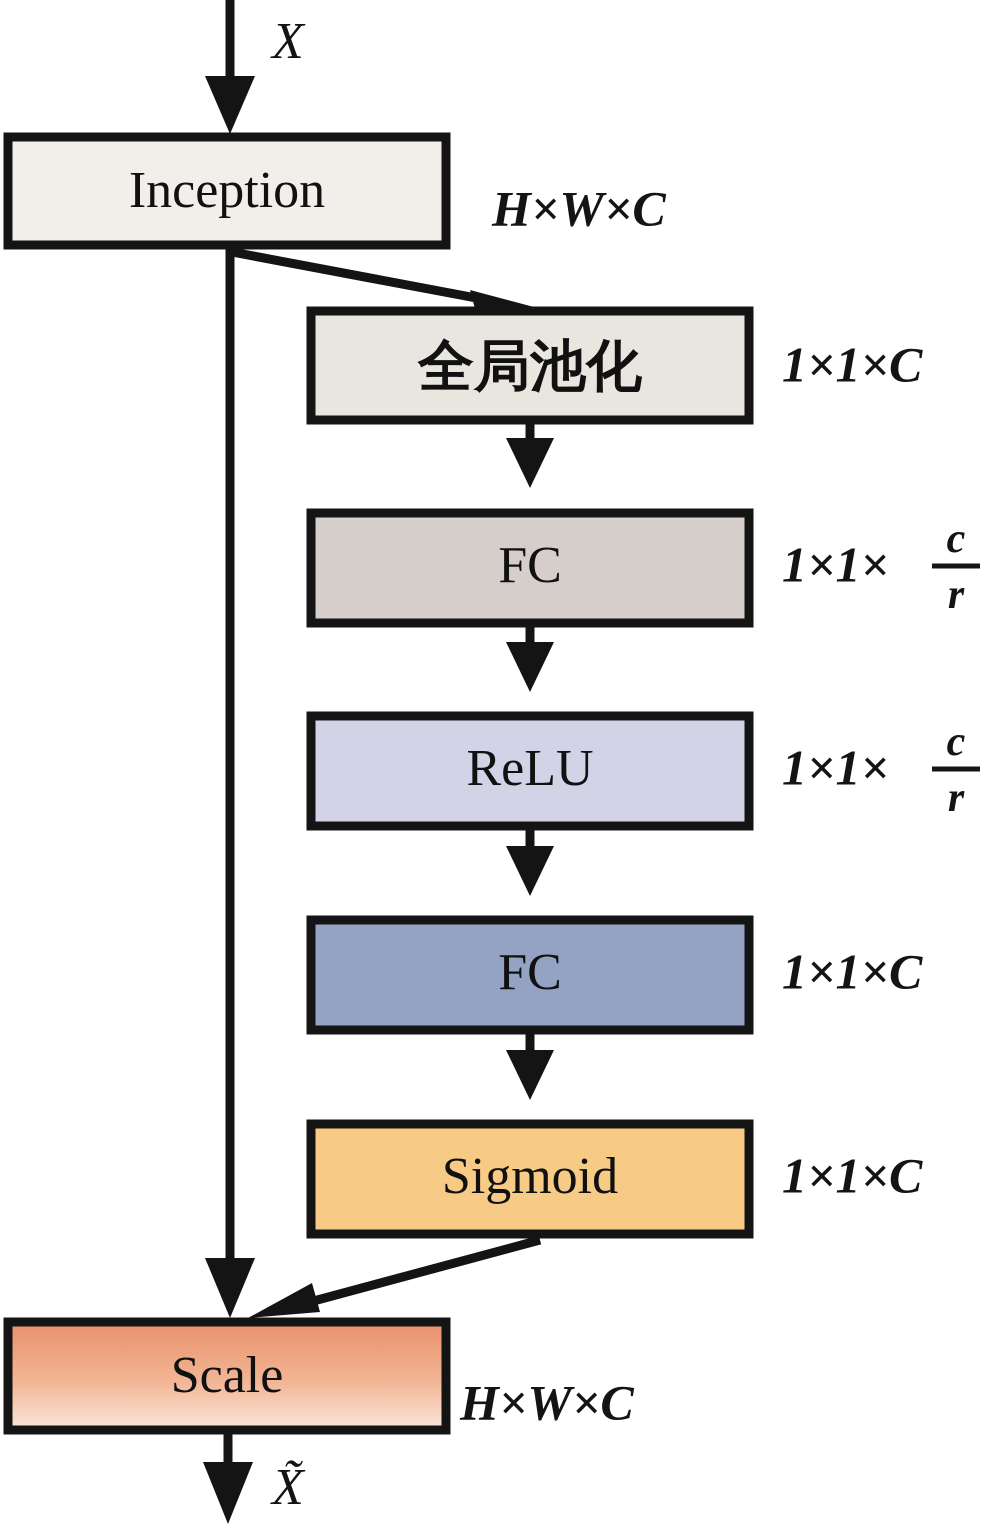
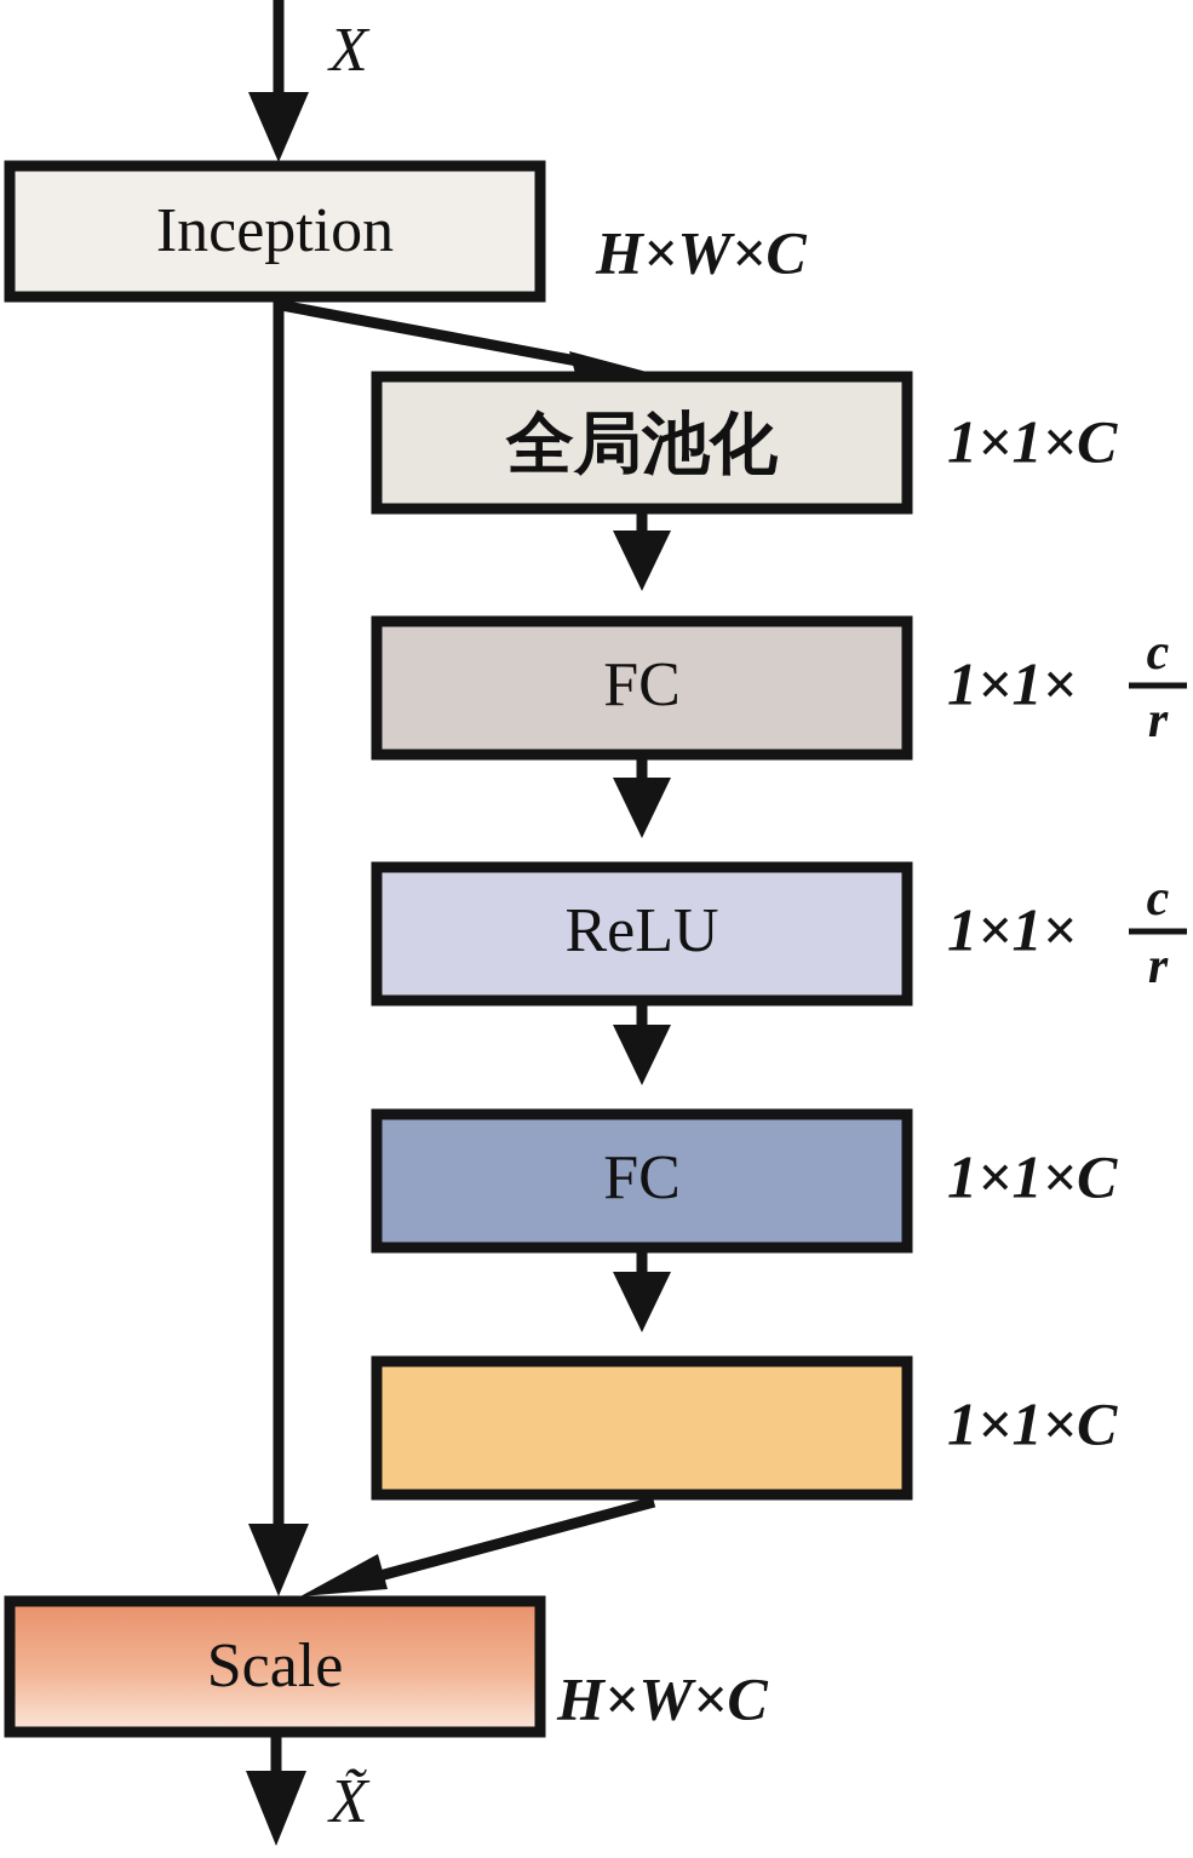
  X
  Inception
  H×W×C
  全局池化
  1×1×C
  FC
  1×1×
  c
  r
  ReLU
  1×1×
  c
  r
  FC
  1×1×C
- Sigmoid
  1×1×C
  Scale
  H×W×C
  X̃
